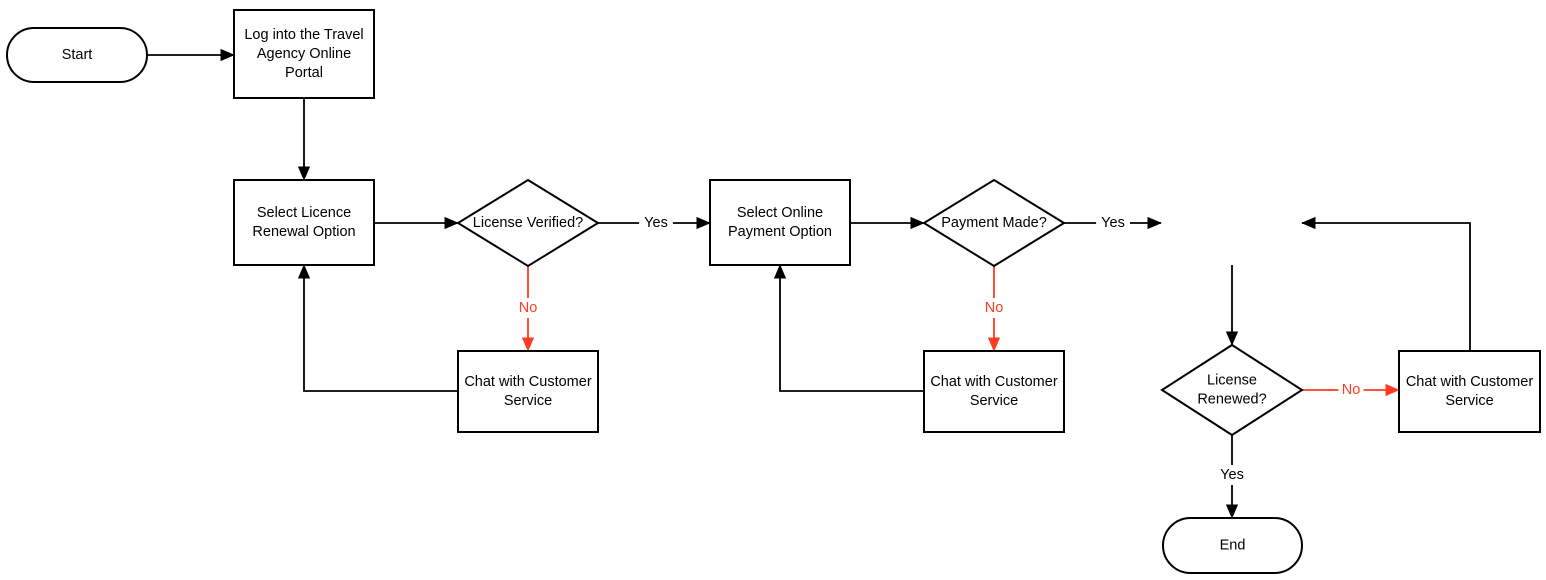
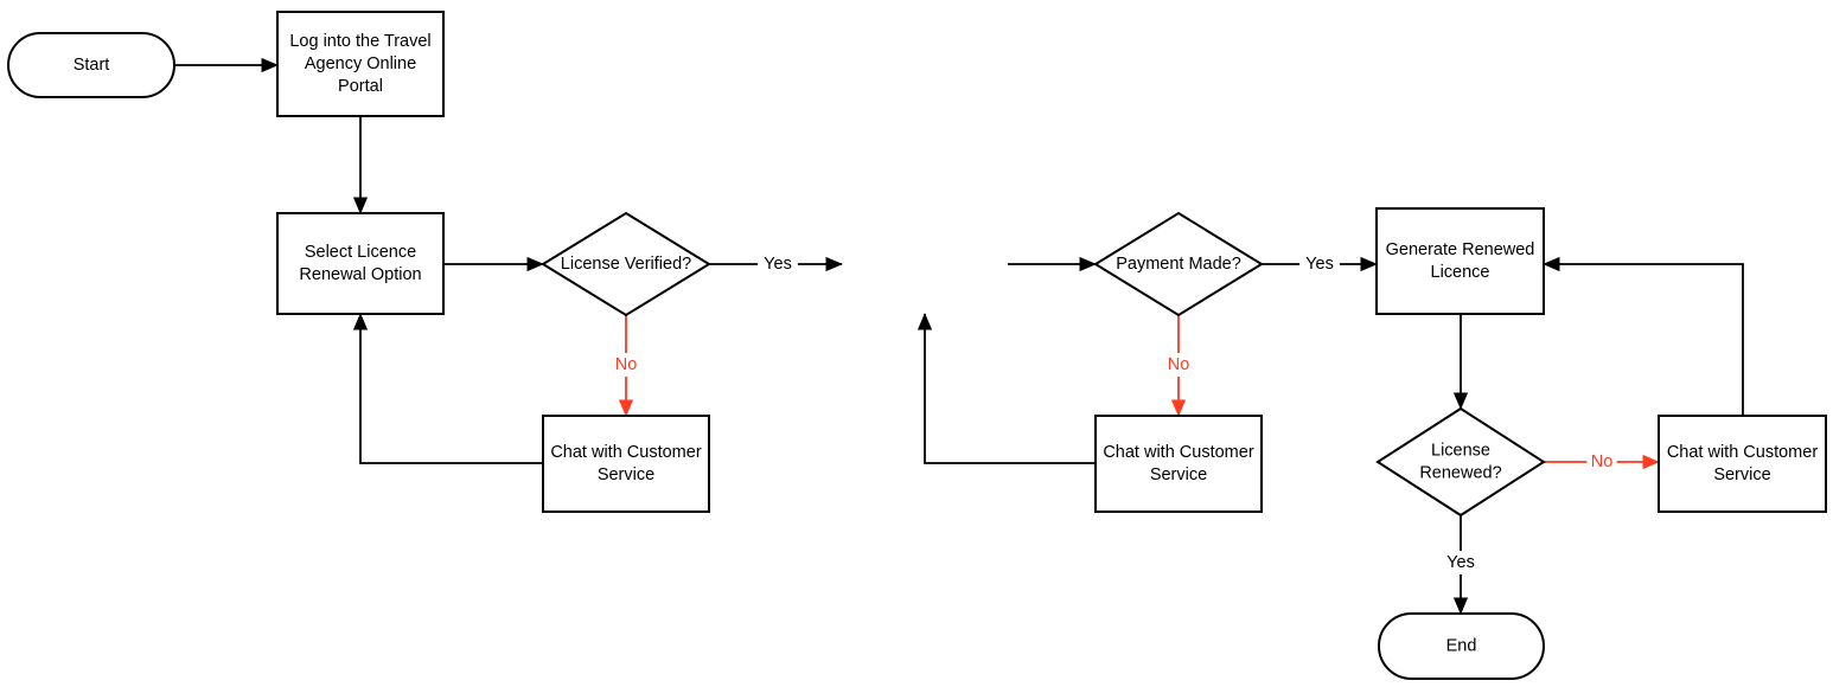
  Start
  Log into the Travel Agency Online Portal
  Select Licence Renewal Option
  License Verified?
  Chat with Customer Service
- Select Online Payment Option
  Payment Made?
  Chat with Customer Service
+ Generate Renewed Licence
  License Renewed?
  Chat with Customer Service
  End
  Yes
  No
  Yes
  No
  No
  Yes
